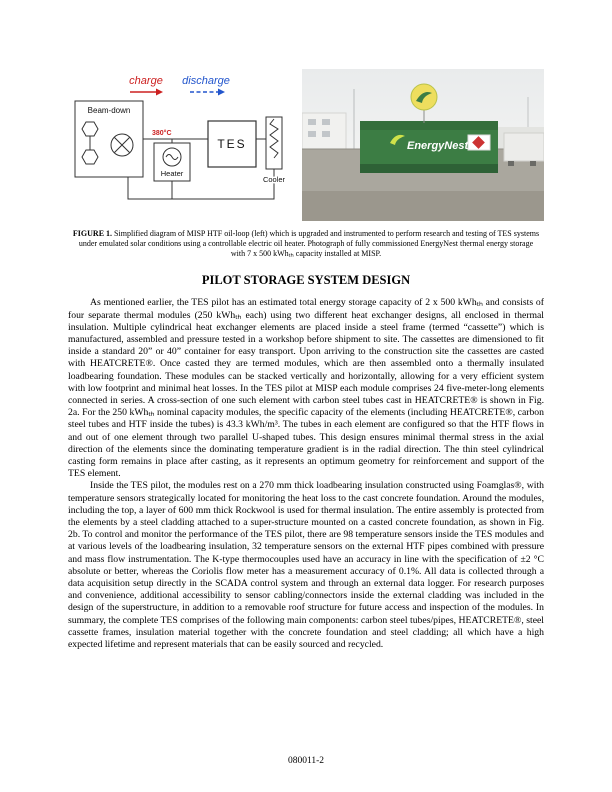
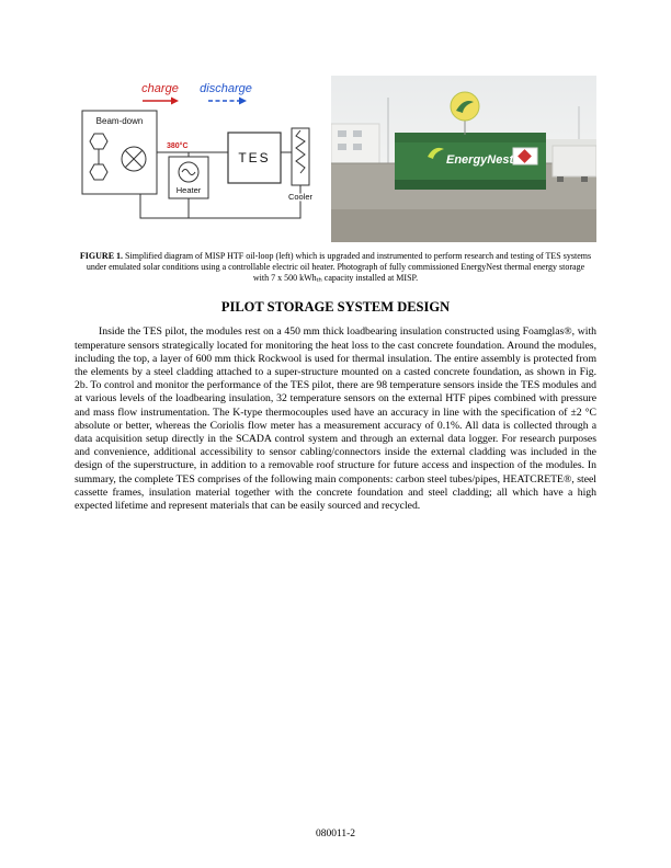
  charge
  discharge
  Beam-down
  Heater
  TES
  Cooler
  EnergyNest
  FIGURE 1. Simplified diagram of MISP HTF oil-loop (left) which is upgraded and instrumented to perform research and testing of TES systems under emulated solar conditions using a controllable electric oil heater. Photograph of fully commissioned EnergyNest thermal energy storage with 7 x 500 kWhₜₕ capacity installed at MISP.
  PILOT STORAGE SYSTEM DESIGN
- As mentioned earlier, the TES pilot has an estimated total energy storage capacity of 2 x 500 kWhₜₕ and consists of four separate thermal modules (250 kWhₜₕ each) using two different heat exchanger designs, all enclosed in thermal insulation. Multiple cylindrical heat exchanger elements are placed inside a steel frame (termed “cassette”) which is manufactured, assembled and pressure tested in a workshop before shipment to site. The cassettes are dimensioned to fit inside a standard 20” or 40” container for easy transport. Upon arriving to the construction site the cassettes are casted with HEATCRETE®. Once casted they are termed modules, which are then assembled onto a thermally insulated loadbearing foundation. These modules can be stacked vertically and horizontally, allowing for a very efficient system with low footprint and minimal heat losses. In the TES pilot at MISP each module comprises 24 five-meter-long elements connected in series. A cross-section of one such element with carbon steel tubes cast in HEATCRETE® is shown in Fig. 2a. For the 250 kWhₜₕ nominal capacity modules, the specific capacity of the elements (including HEATCRETE®, carbon steel tubes and HTF inside the tubes) is 43.3 kWh/m³. The tubes in each element are configured so that the HTF flows in and out of one element through two parallel U-shaped tubes. This design ensures minimal thermal stress in the axial direction of the elements since the dominating temperature gradient is in the radial direction. The thin steel cylindrical casting form remains in place after casting, as it represents an optimum geometry for reinforcement and support of the TES element.
- Inside the TES pilot, the modules rest on a 270 mm thick loadbearing insulation constructed using Foamglas®, with temperature sensors strategically located for monitoring the heat loss to the cast concrete foundation. Around the modules, including the top, a layer of 600 mm thick Rockwool is used for thermal insulation. The entire assembly is protected from the elements by a steel cladding attached to a super-structure mounted on a casted concrete foundation, as shown in Fig. 2b. To control and monitor the performance of the TES pilot, there are 98 temperature sensors inside the TES modules and at various levels of the loadbearing insulation, 32 temperature sensors on the external HTF pipes combined with pressure and mass flow instrumentation. The K-type thermocouples used have an accuracy in line with the specification of ±2 °C absolute or better, whereas the Coriolis flow meter has a measurement accuracy of 0.1%. All data is collected through a data acquisition setup directly in the SCADA control system and through an external data logger. For research purposes and convenience, additional accessibility to sensor cabling/connectors inside the external cladding was included in the design of the superstructure, in addition to a removable roof structure for future access and inspection of the modules. In summary, the complete TES comprises of the following main components: carbon steel tubes/pipes, HEATCRETE®, steel cassette frames, insulation material together with the concrete foundation and steel cladding; all which have a high expected lifetime and represent materials that can be easily sourced and recycled.
+ Inside the TES pilot, the modules rest on a 450 mm thick loadbearing insulation constructed using Foamglas®, with temperature sensors strategically located for monitoring the heat loss to the cast concrete foundation. Around the modules, including the top, a layer of 600 mm thick Rockwool is used for thermal insulation. The entire assembly is protected from the elements by a steel cladding attached to a super-structure mounted on a casted concrete foundation, as shown in Fig. 2b. To control and monitor the performance of the TES pilot, there are 98 temperature sensors inside the TES modules and at various levels of the loadbearing insulation, 32 temperature sensors on the external HTF pipes combined with pressure and mass flow instrumentation. The K-type thermocouples used have an accuracy in line with the specification of ±2 °C absolute or better, whereas the Coriolis flow meter has a measurement accuracy of 0.1%. All data is collected through a data acquisition setup directly in the SCADA control system and through an external data logger. For research purposes and convenience, additional accessibility to sensor cabling/connectors inside the external cladding was included in the design of the superstructure, in addition to a removable roof structure for future access and inspection of the modules. In summary, the complete TES comprises of the following main components: carbon steel tubes/pipes, HEATCRETE®, steel cassette frames, insulation material together with the concrete foundation and steel cladding; all which have a high expected lifetime and represent materials that can be easily sourced and recycled.
  080011-2
